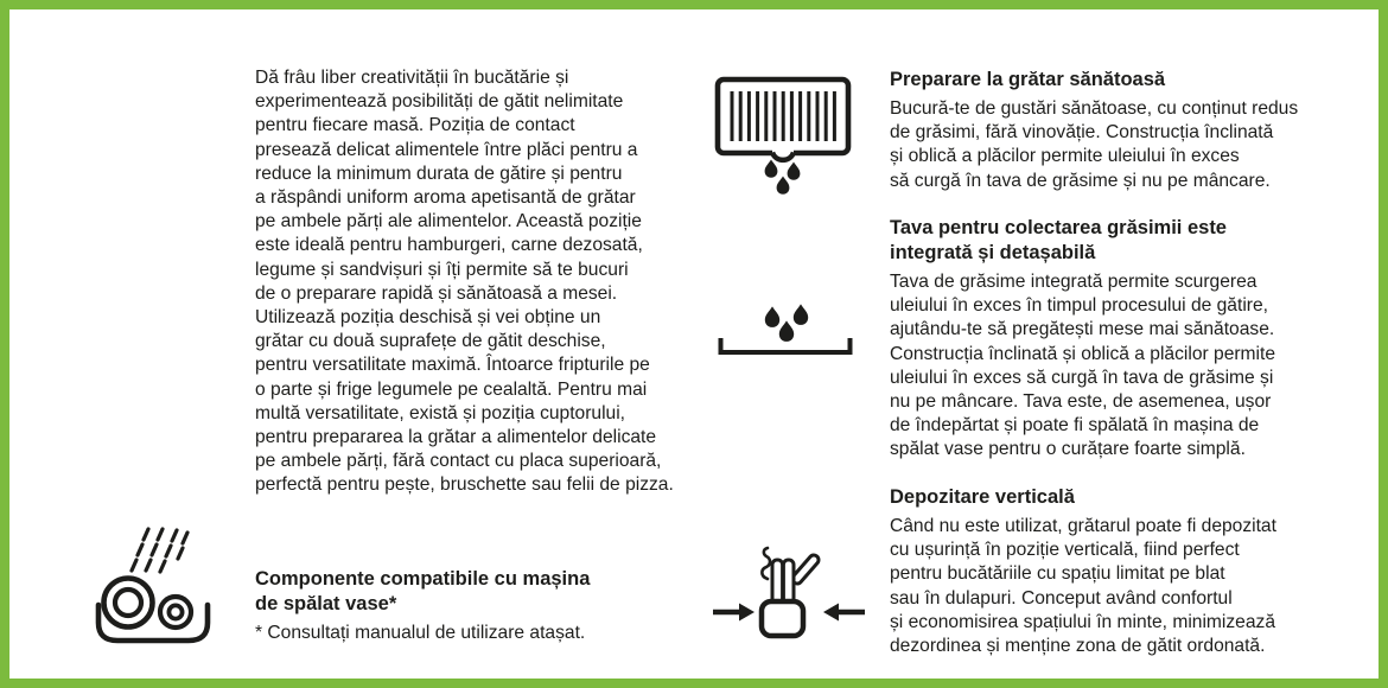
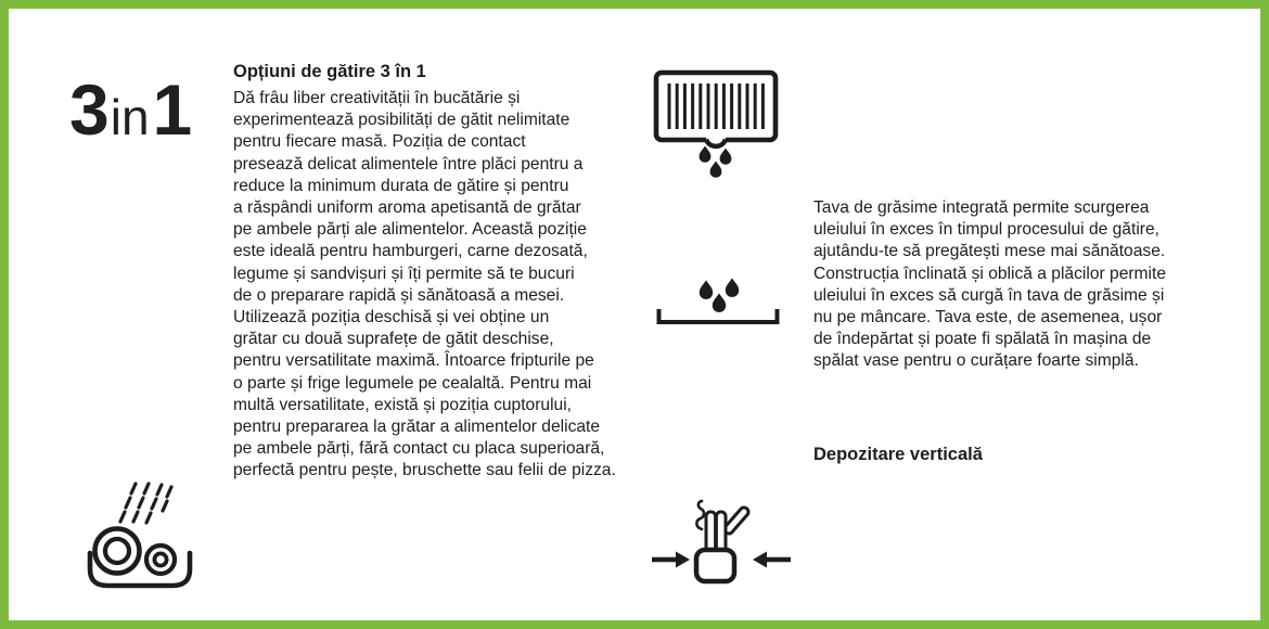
+ 3
+ in
+ 1
+ Opțiuni de gătire 3 în 1
  Dă frâu liber creativității în bucătărie și
  experimentează posibilități de gătit nelimitate
  pentru fiecare masă. Poziția de contact
  presează delicat alimentele între plăci pentru a
  reduce la minimum durata de gătire și pentru
  a răspândi uniform aroma apetisantă de grătar
  pe ambele părți ale alimentelor. Această poziție
  este ideală pentru hamburgeri, carne dezosată,
  legume și sandvișuri și îți permite să te bucuri
  de o preparare rapidă și sănătoasă a mesei.
  Utilizează poziția deschisă și vei obține un
  grătar cu două suprafețe de gătit deschise,
  pentru versatilitate maximă. Întoarce fripturile pe
  o parte și frige legumele pe cealaltă. Pentru mai
  multă versatilitate, există și poziția cuptorului,
  pentru prepararea la grătar a alimentelor delicate
  pe ambele părți, fără contact cu placa superioară,
  perfectă pentru pește, bruschette sau felii de pizza.
- Componente compatibile cu mașina
- de spălat vase*
- * Consultați manualul de utilizare atașat.
- Preparare la grătar sănătoasă
- Bucură-te de gustări sănătoase, cu conținut redus
- de grăsimi, fără vinovăție. Construcția înclinată
- și oblică a plăcilor permite uleiului în exces
- să curgă în tava de grăsime și nu pe mâncare.
- Tava pentru colectarea grăsimii este
- integrată și detașabilă
  Tava de grăsime integrată permite scurgerea
  uleiului în exces în timpul procesului de gătire,
  ajutându-te să pregătești mese mai sănătoase.
  Construcția înclinată și oblică a plăcilor permite
  uleiului în exces să curgă în tava de grăsime și
  nu pe mâncare. Tava este, de asemenea, ușor
  de îndepărtat și poate fi spălată în mașina de
  spălat vase pentru o curățare foarte simplă.
  Depozitare verticală
- Când nu este utilizat, grătarul poate fi depozitat
- cu ușurință în poziție verticală, fiind perfect
- pentru bucătăriile cu spațiu limitat pe blat
- sau în dulapuri. Conceput având confortul
- și economisirea spațiului în minte, minimizează
- dezordinea și menține zona de gătit ordonată.
